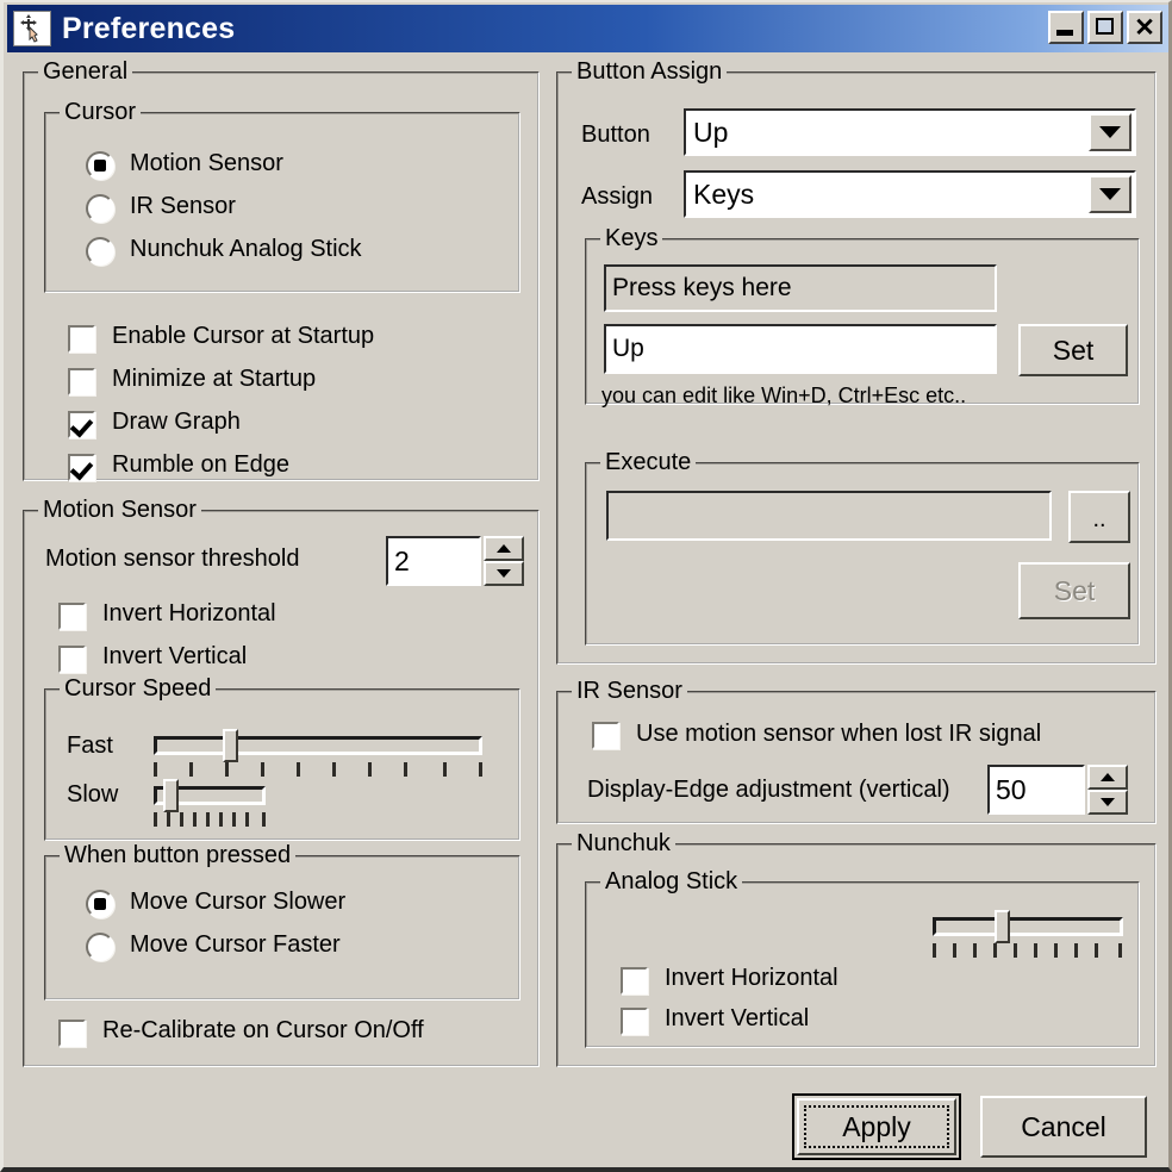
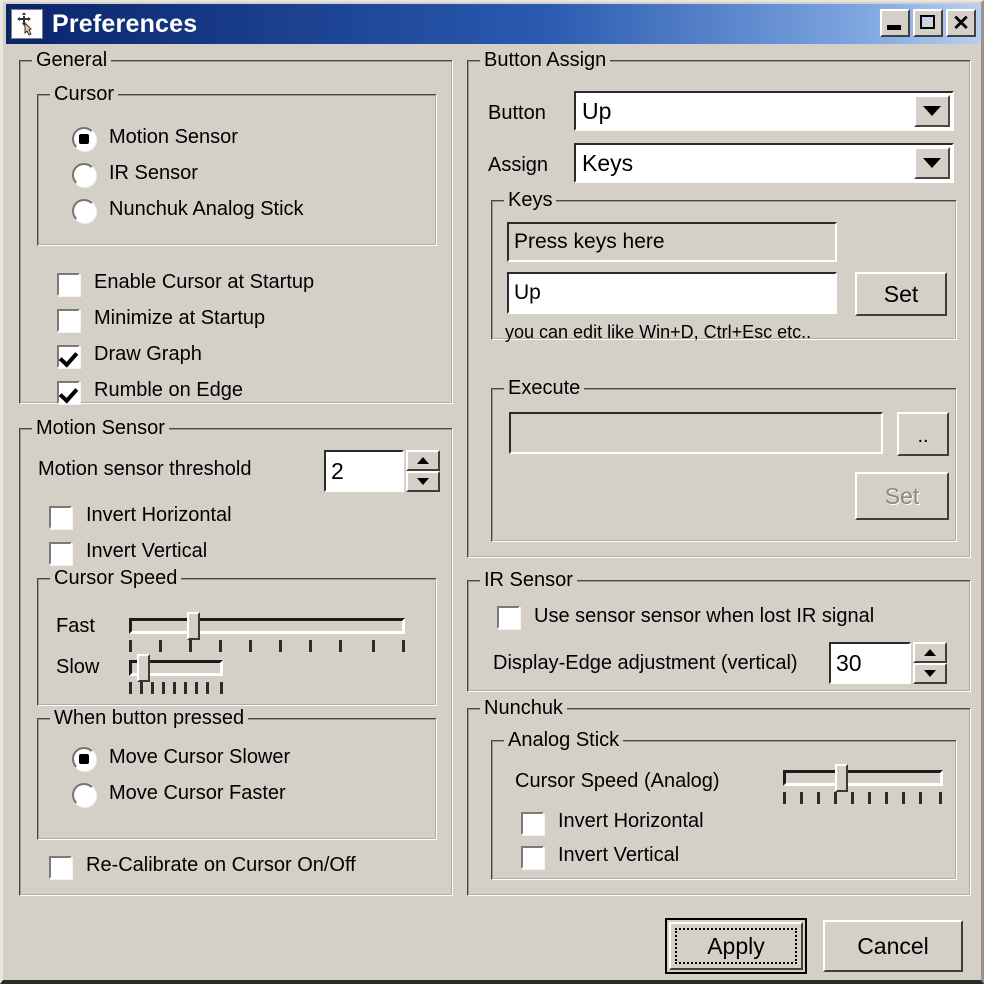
  Preferences
  ✕
  General
  Cursor
  Motion Sensor
  IR Sensor
  Nunchuk Analog Stick
  Enable Cursor at Startup
  Minimize at Startup
  Draw Graph
  Rumble on Edge
  Motion Sensor
  Motion sensor threshold
  2
  Invert Horizontal
  Invert Vertical
  Cursor Speed
  Fast
  Slow
  When button pressed
  Move Cursor Slower
  Move Cursor Faster
  Re-Calibrate on Cursor On/Off
  Button Assign
  Button
  Up
  Assign
  Keys
  Keys
  Press keys here
  Up
  Set
  you can edit like Win+D, Ctrl+Esc etc..
  Execute
  ..
  Set
  IR Sensor
- Use motion sensor when lost IR signal
+ Use sensor sensor when lost IR signal
  Display-Edge adjustment (vertical)
- 50
+ 30
  Nunchuk
  Analog Stick
+ Cursor Speed (Analog)
  Invert Horizontal
  Invert Vertical
  Apply
  Cancel
